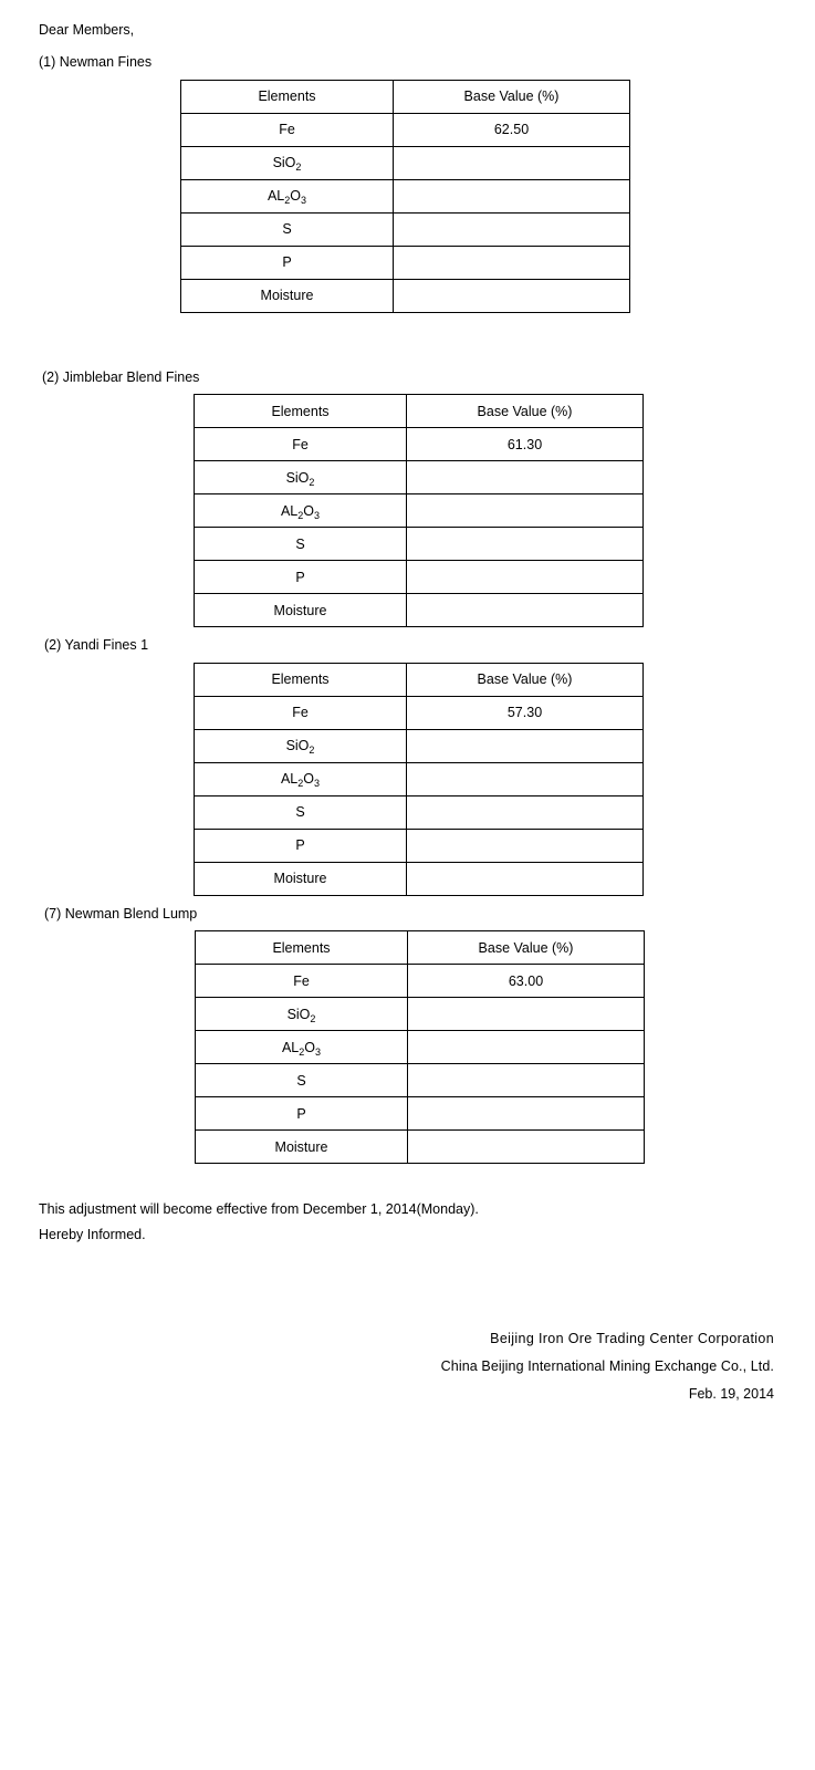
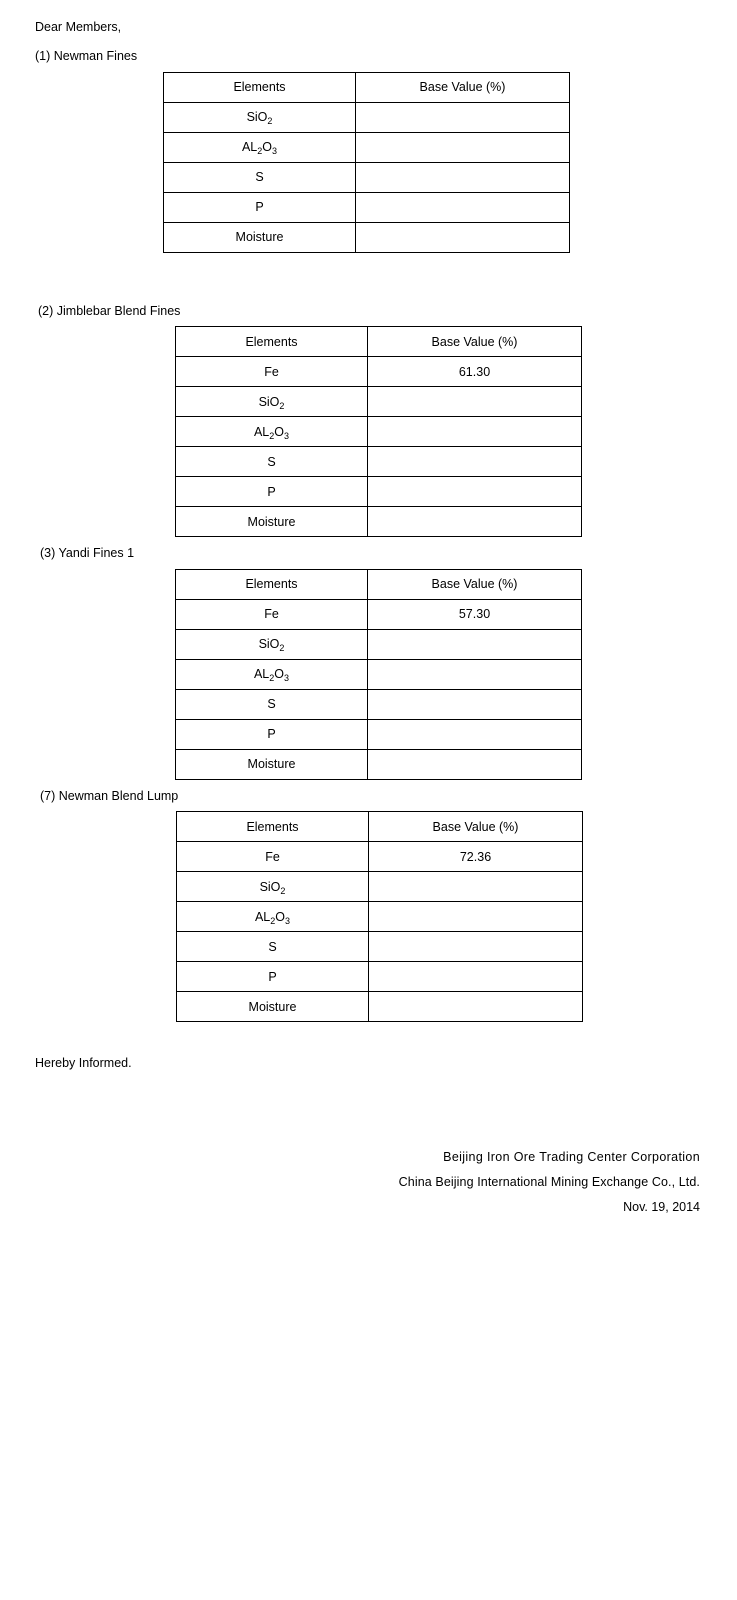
  Dear Members,
  (1) Newman Fines
  Elements	Base Value (%)
- Fe	62.50
  SiO2
  AL2O3
  S
  P
  Moisture
  (2) Jimblebar Blend Fines
  Elements	Base Value (%)
  Fe	61.30
  SiO2
  AL2O3
  S
  P
  Moisture
- (2) Yandi Fines 1
+ (3) Yandi Fines 1
  Elements	Base Value (%)
  Fe	57.30
  SiO2
  AL2O3
  S
  P
  Moisture
  (7) Newman Blend Lump
  Elements	Base Value (%)
- Fe	63.00
+ Fe	72.36
  SiO2
  AL2O3
  S
  P
  Moisture
- This adjustment will become effective from December 1, 2014(Monday).
  Hereby Informed.
  Beijing Iron Ore Trading Center Corporation
  China Beijing International Mining Exchange Co., Ltd.
- Feb. 19, 2014
+ Nov. 19, 2014
